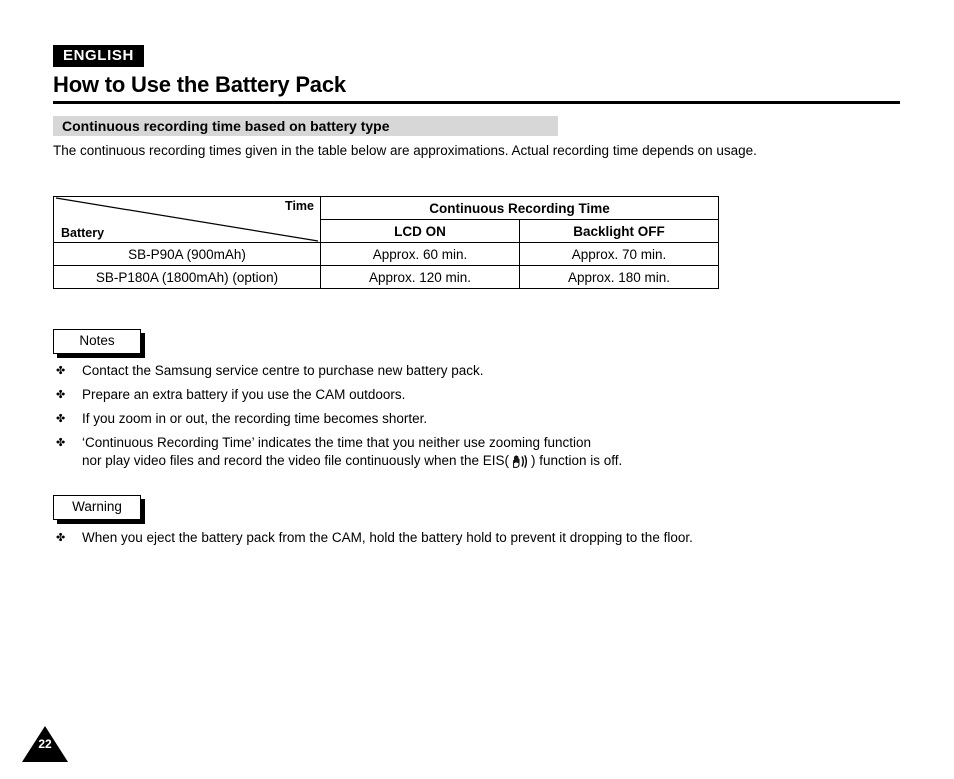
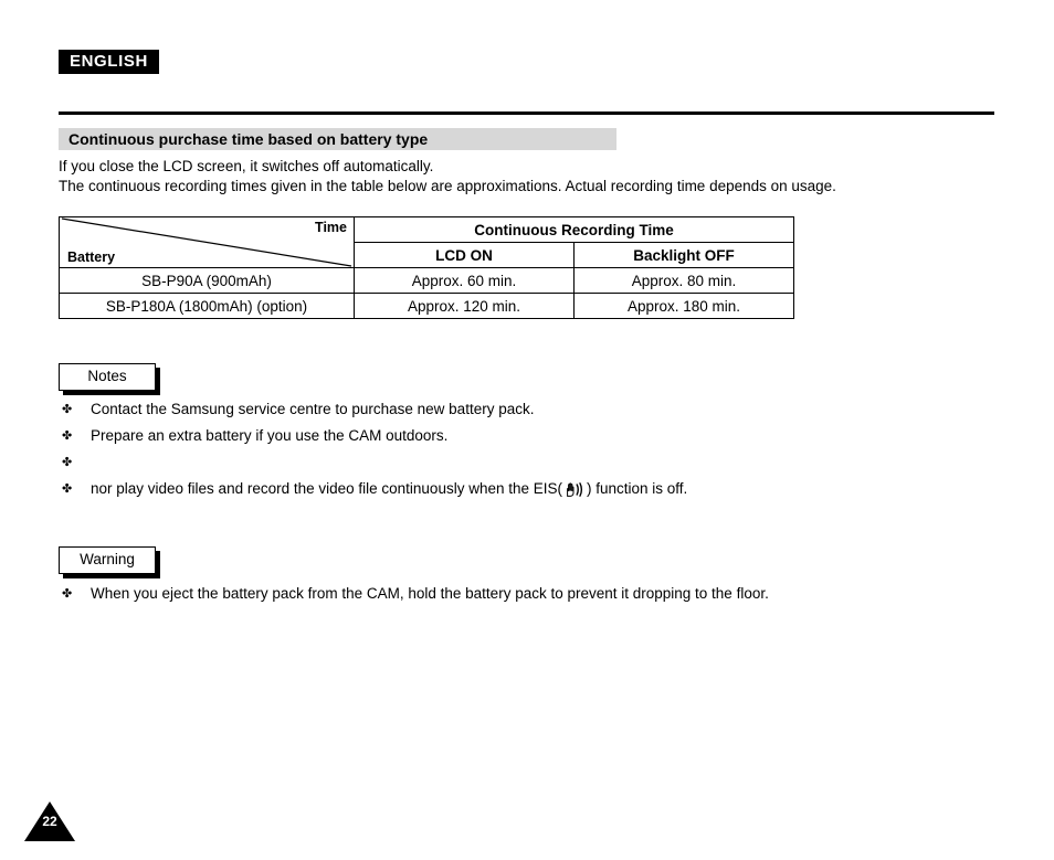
  ENGLISH
- How to Use the Battery Pack
- Continuous recording time based on battery type
+ Continuous purchase time based on battery type
+ If you close the LCD screen, it switches off automatically.
  The continuous recording times given in the table below are approximations. Actual recording time depends on usage.
  Time Battery	Continuous Recording Time
  LCD ON	Backlight OFF
- SB-P90A (900mAh)	Approx. 60 min.	Approx. 70 min.
+ SB-P90A (900mAh)	Approx. 60 min.	Approx. 80 min.
  SB-P180A (1800mAh) (option)	Approx. 120 min.	Approx. 180 min.
  Notes
  ✤
  Contact the Samsung service centre to purchase new battery pack.
  ✤
  Prepare an extra battery if you use the CAM outdoors.
  ✤
- If you zoom in or out, the recording time becomes shorter.
  ✤
- ‘Continuous Recording Time’ indicates the time that you neither use zooming function
  nor play video files and record the video file continuously when the EIS( ) function is off.
  Warning
  ✤
- When you eject the battery pack from the CAM, hold the battery hold to prevent it dropping to the floor.
+ When you eject the battery pack from the CAM, hold the battery pack to prevent it dropping to the floor.
  22
